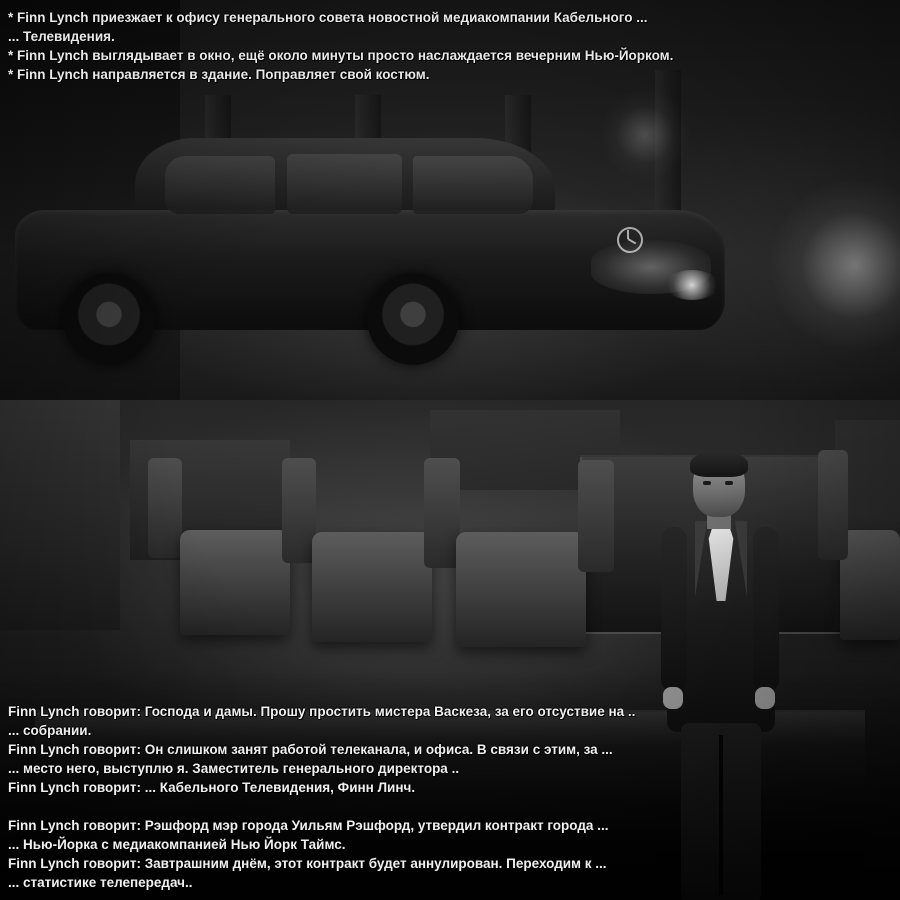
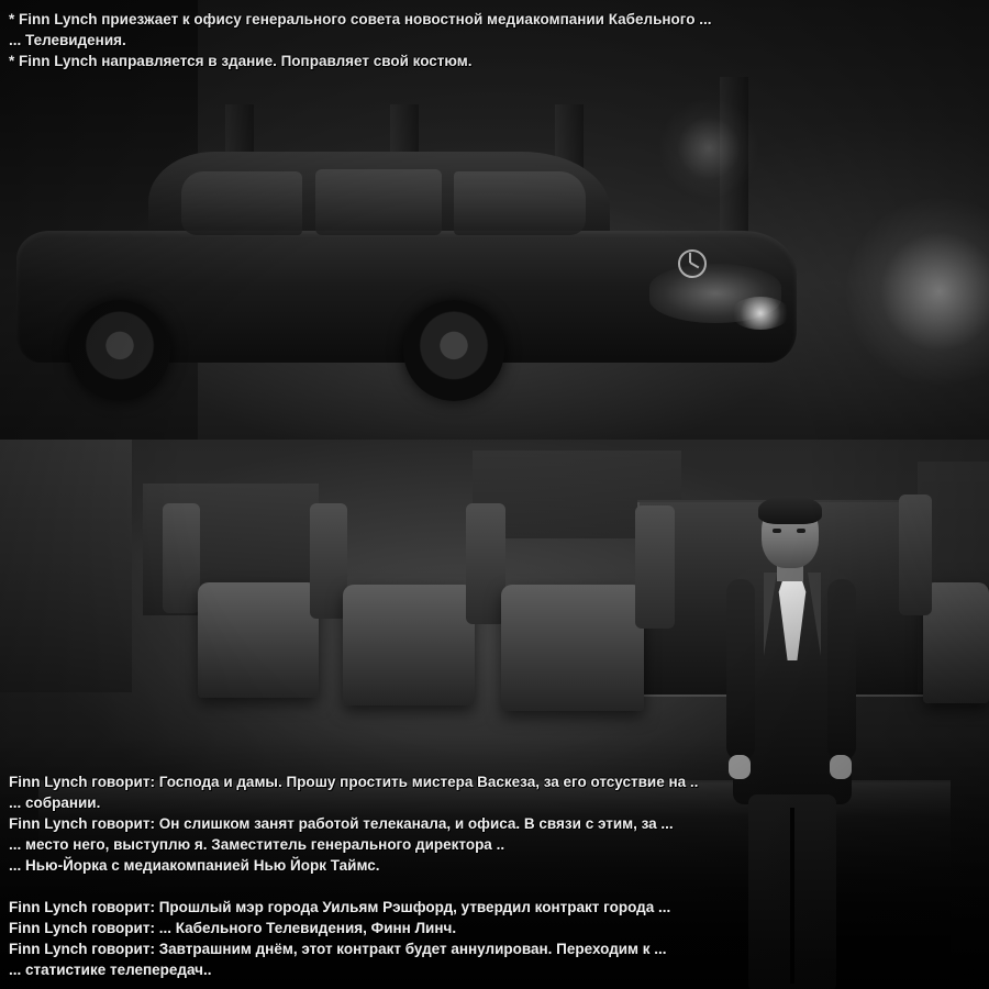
  * Finn Lynch приезжает к офису генерального совета новостной медиакомпании Кабельного ...
  ... Телевидения.
- * Finn Lynch выглядывает в окно, ещё около минуты просто наслаждается вечерним Нью-Йорком.
  * Finn Lynch направляется в здание. Поправляет свой костюм.
  Finn Lynch говорит: Господа и дамы. Прошу простить мистера Васкеза, за его отсуствие на ..
  ... собрании.
  Finn Lynch говорит: Он слишком занят работой телеканала, и офиса. В связи с этим, за ...
  ... место него, выступлю я. Заместитель генерального директора ..
- Finn Lynch говорит: ... Кабельного Телевидения, Финн Линч.
+ ... Нью-Йорка с медиакомпанией Нью Йорк Таймс.
- Finn Lynch говорит: Рэшфорд мэр города Уильям Рэшфорд, утвердил контракт города ...
+ Finn Lynch говорит: Прошлый мэр города Уильям Рэшфорд, утвердил контракт города ...
- ... Нью-Йорка с медиакомпанией Нью Йорк Таймс.
+ Finn Lynch говорит: ... Кабельного Телевидения, Финн Линч.
  Finn Lynch говорит: Завтрашним днём, этот контракт будет аннулирован. Переходим к ...
  ... статистике телепередач..
